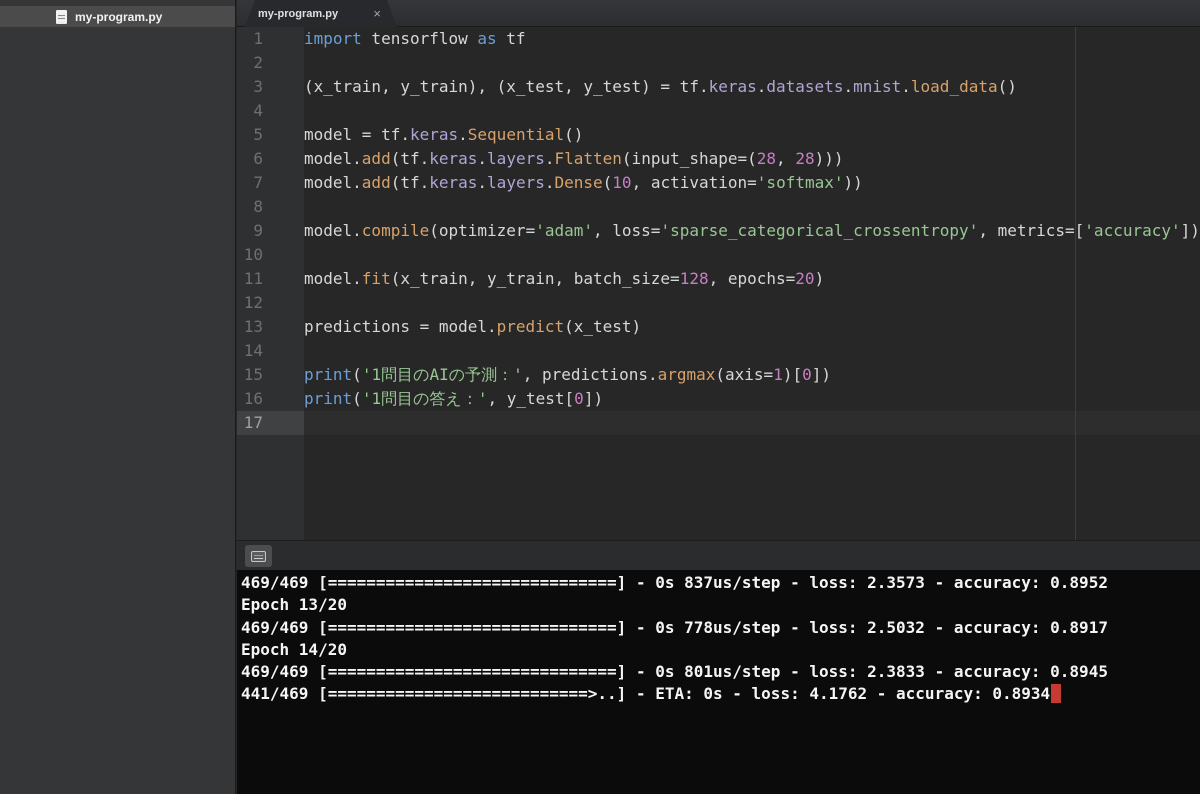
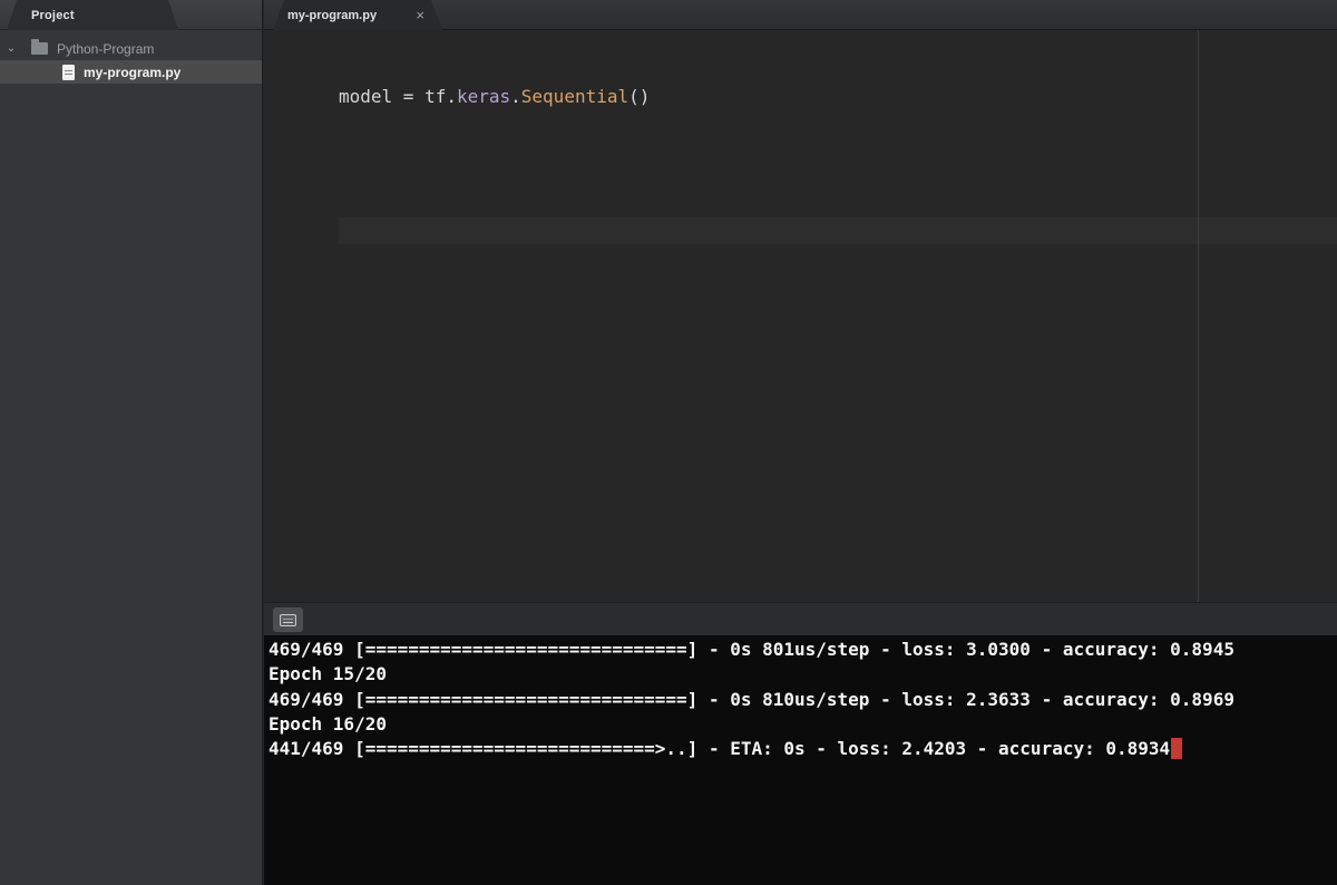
+ Project
+ ⌄
+ Python-Program
  my-program.py
  my-program.py
  ×
- 1
- 2
- 3
- 4
- 5
- 6
- 7
- 8
- 9
- 10
- 11
- 12
- 13
- 14
- 15
- 16
- 17
- import tensorflow as tf
- (x_train, y_train), (x_test, y_test) = tf.keras.datasets.mnist.load_data()
  model = tf.keras.Sequential()
- model.add(tf.keras.layers.Flatten(input_shape=(28, 28)))
- model.add(tf.keras.layers.Dense(10, activation='softmax'))
- model.compile(optimizer='adam', loss='sparse_categorical_crossentropy', metrics=['accuracy'])
- model.fit(x_train, y_train, batch_size=128, epochs=20)
- predictions = model.predict(x_test)
- print('1問目のAIの予測：', predictions.argmax(axis=1)[0])
- print('1問目の答え：', y_test[0])
- 469/469 [==============================] - 0s 837us/step - loss: 2.3573 - accuracy: 0.8952
- Epoch 13/20
- 469/469 [==============================] - 0s 778us/step - loss: 2.5032 - accuracy: 0.8917
- Epoch 14/20
- 469/469 [==============================] - 0s 801us/step - loss: 2.3833 - accuracy: 0.8945
+ 469/469 [==============================] - 0s 801us/step - loss: 3.0300 - accuracy: 0.8945
+ Epoch 15/20
+ 469/469 [==============================] - 0s 810us/step - loss: 2.3633 - accuracy: 0.8969
+ Epoch 16/20
- 441/469 [===========================>..] - ETA: 0s - loss: 4.1762 - accuracy: 0.8934
+ 441/469 [===========================>..] - ETA: 0s - loss: 2.4203 - accuracy: 0.8934
